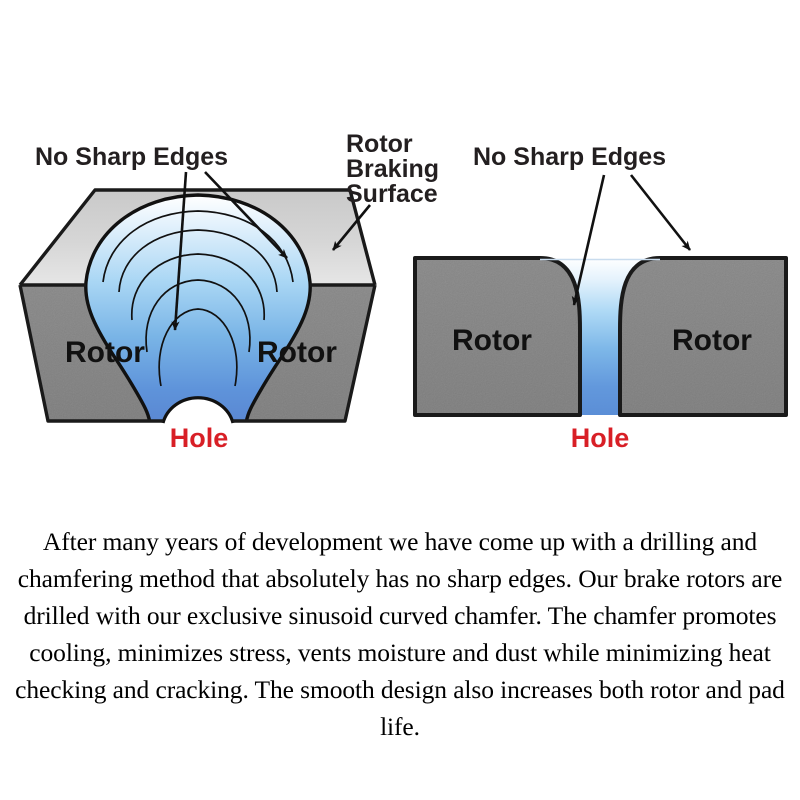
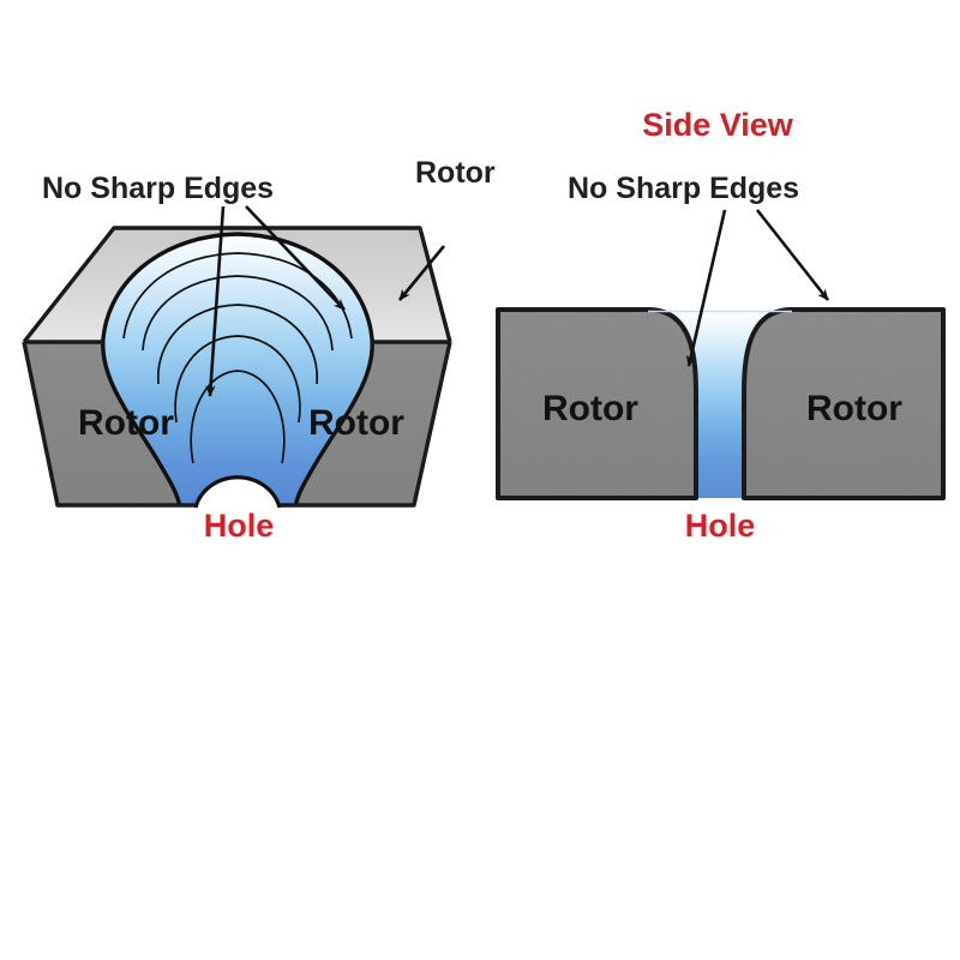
  Rotor
  Rotor
  Rotor
  Rotor
+ Side View
  No Sharp Edges
  No Sharp Edges
  Rotor
- Braking
- Surface
  Hole
  Hole
- After many years of development we have come up with a drilling and chamfering method that absolutely has no sharp edges. Our brake rotors are drilled with our exclusive sinusoid curved chamfer. The chamfer promotes cooling, minimizes stress, vents moisture and dust while minimizing heat checking and cracking. The smooth design also increases both rotor and pad life.
